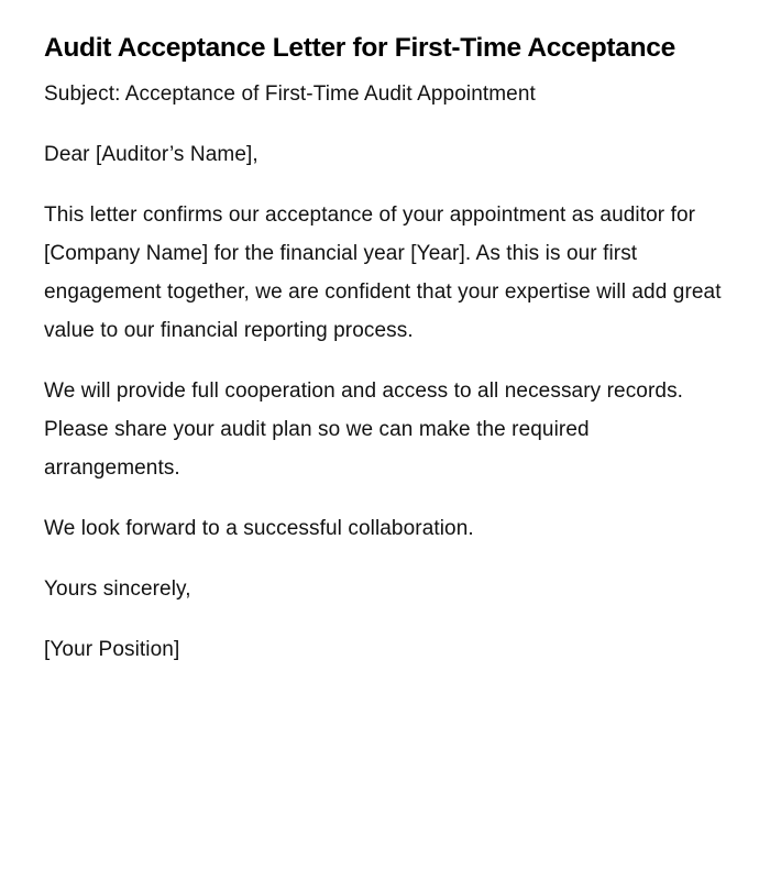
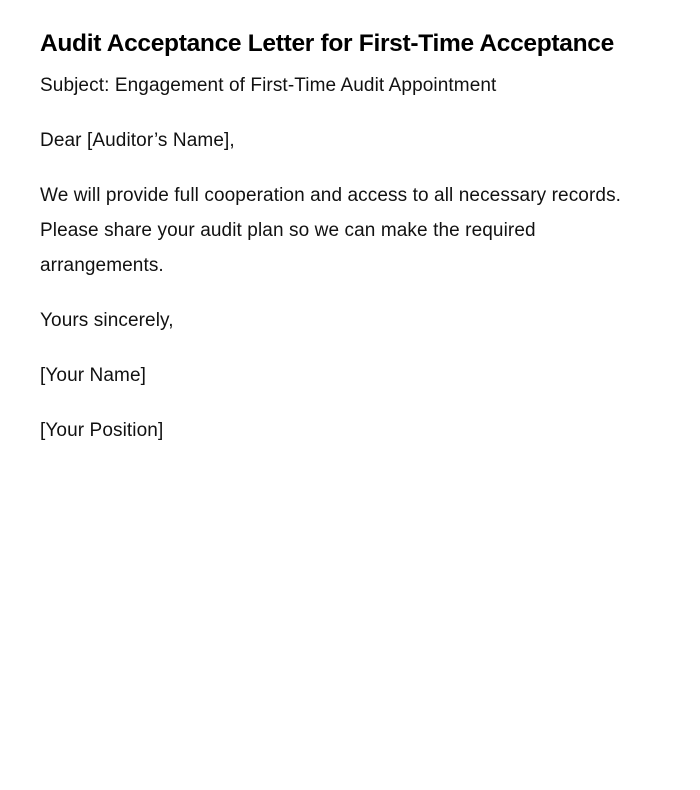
  Audit Acceptance Letter for First-Time Acceptance
- Subject: Acceptance of First-Time Audit Appointment
+ Subject: Engagement of First-Time Audit Appointment
  Dear [Auditor’s Name],
- This letter confirms our acceptance of your appointment as auditor for [Company Name] for the financial year [Year]. As this is our first engagement together, we are confident that your expertise will add great value to our financial reporting process.
  We will provide full cooperation and access to all necessary records. Please share your audit plan so we can make the required arrangements.
- We look forward to a successful collaboration.
  Yours sincerely,
+ [Your Name]
  [Your Position]
